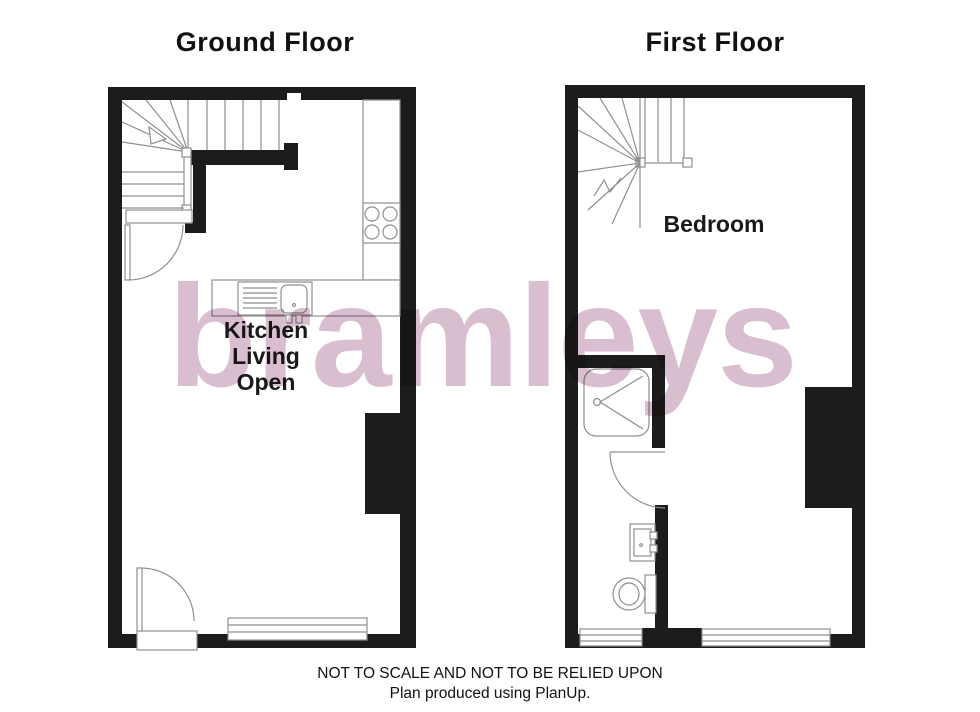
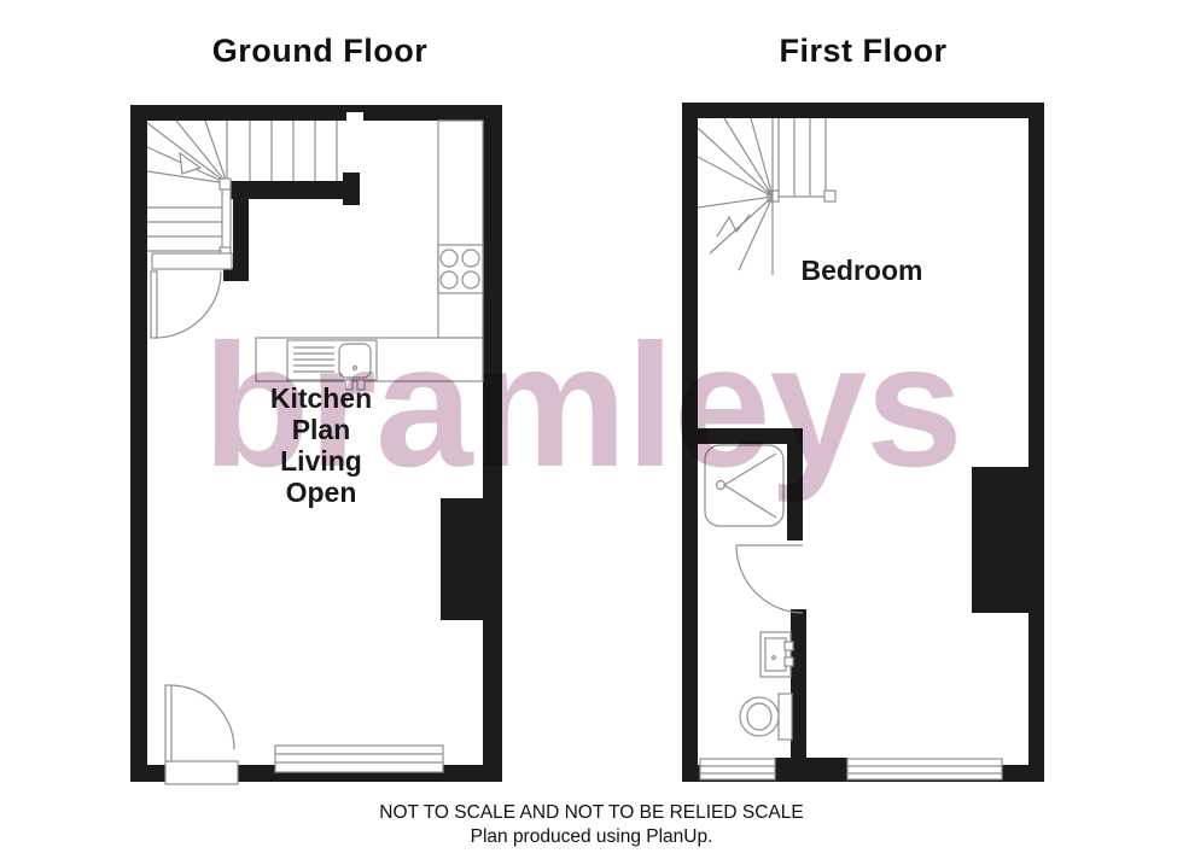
  Ground Floor
  First Floor
  Kitchen
+ Plan
  Living
  Open
  Bedroom
  bramleys
- NOT TO SCALE AND NOT TO BE RELIED UPON
+ NOT TO SCALE AND NOT TO BE RELIED SCALE
  Plan produced using PlanUp.
